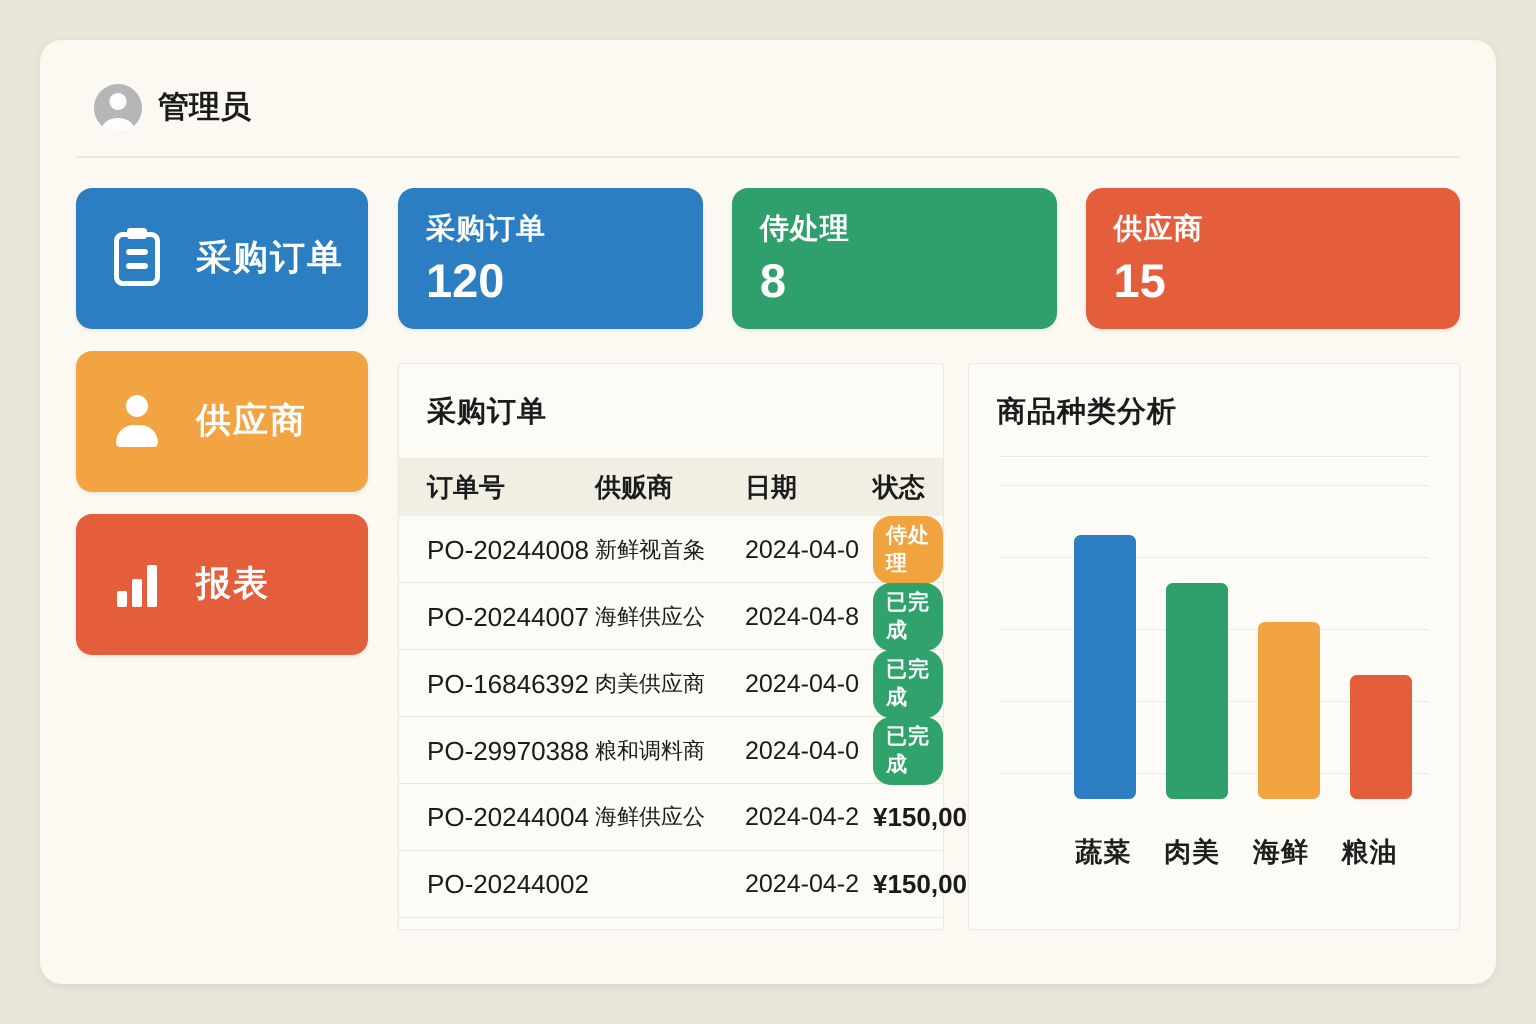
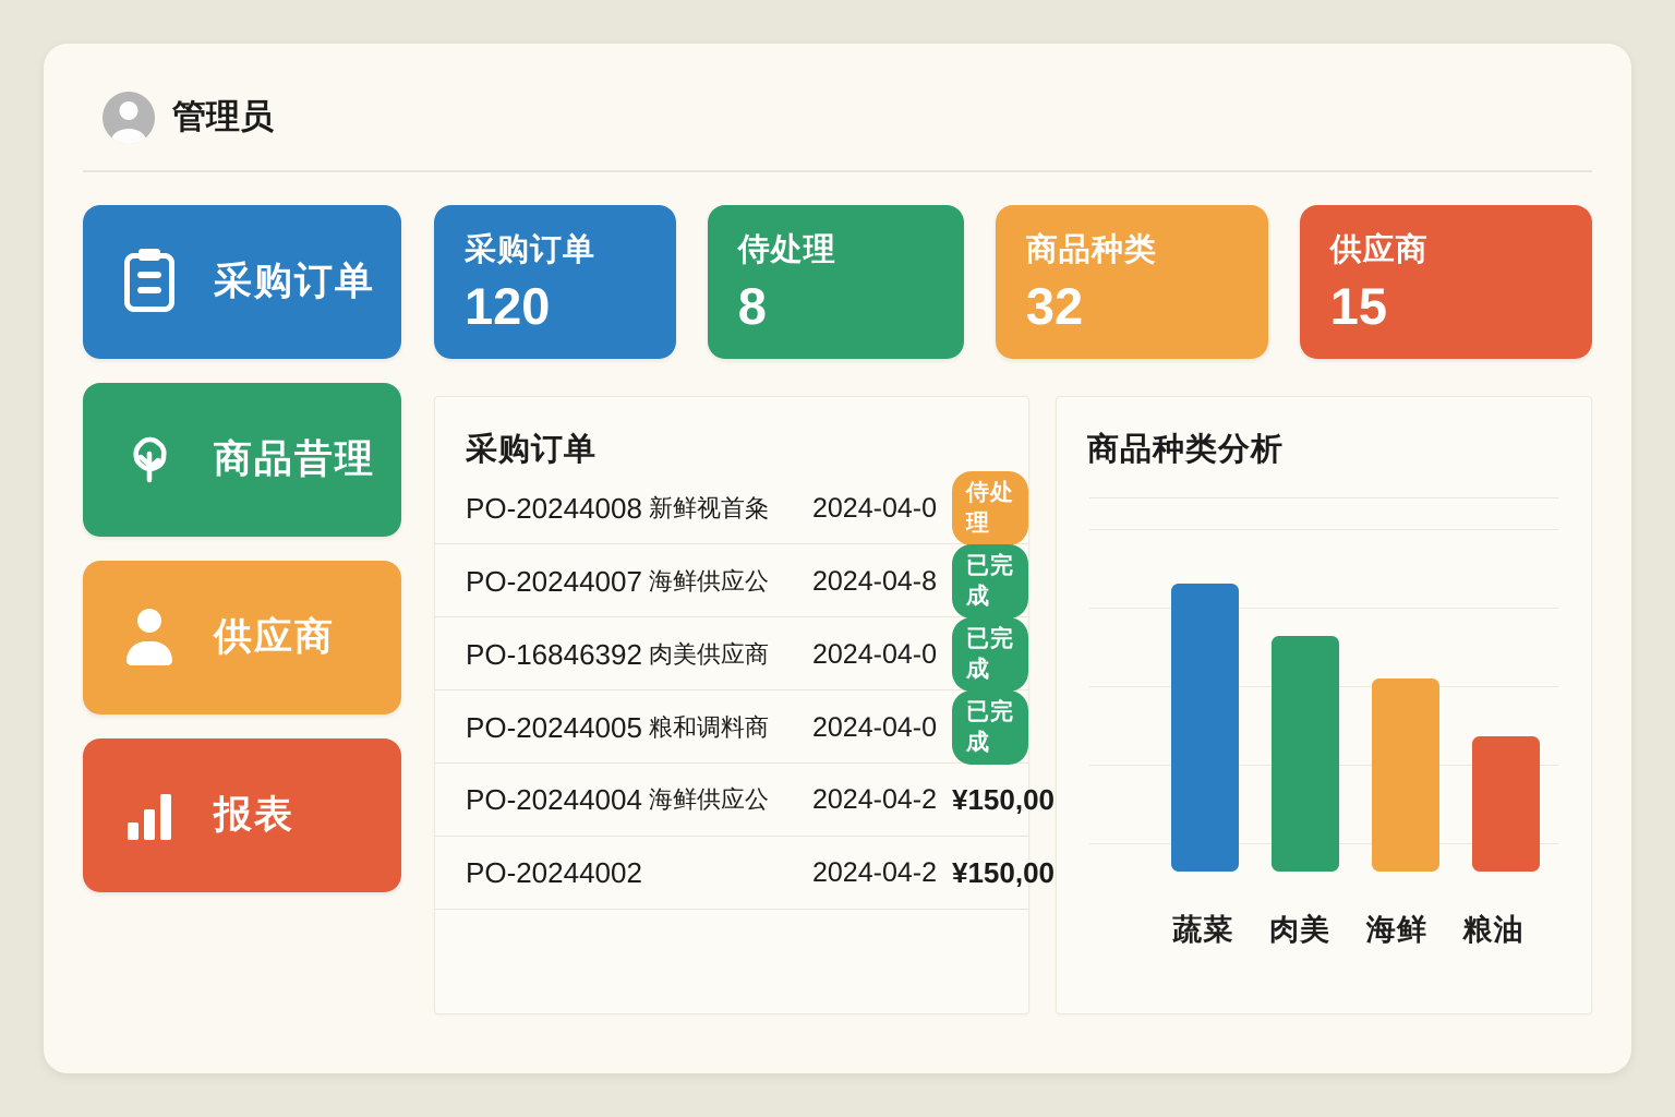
  管理员
  采购订单
+ 商品昔理
  供应商
  报表
  采购订单
  120
  侍处理
  8
+ 商品种类
+ 32
  供应商
  15
  采购订单
- 订单号
- 供贩商
- 日期
- 状态
  PO-20244008
  新鲜视首粂
  2024-04-0
  侍处理
  PO-20244007
  海鲜供应公
  2024-04-8
  已完成
  PO-16846392
  肉美供应商
  2024-04-0
  已完成
- PO-29970388
+ PO-20244005
  粮和调料商
  2024-04-0
  已完成
  PO-20244004
  海鲜供应公
  2024-04-2
  ¥150,00
  PO-20244002
  2024-04-2
  ¥150,00
  商品种类分析
  蔬菜
  肉美
  海鲜
  粮油
